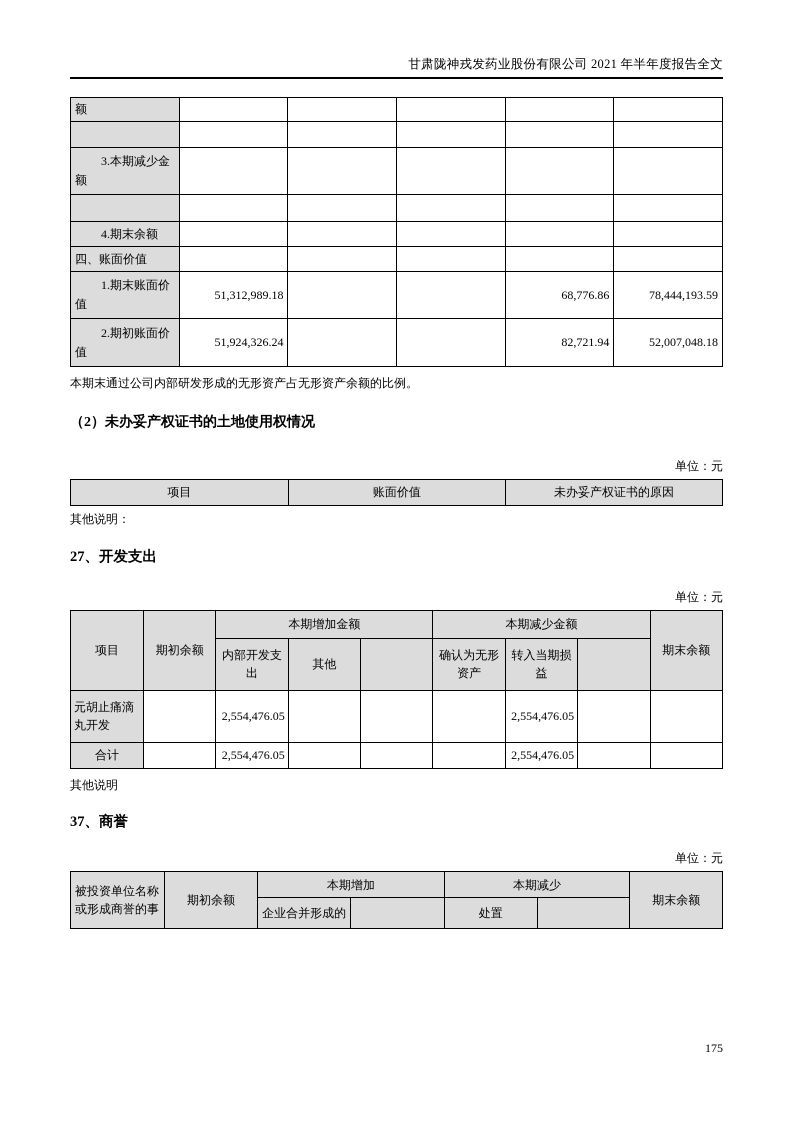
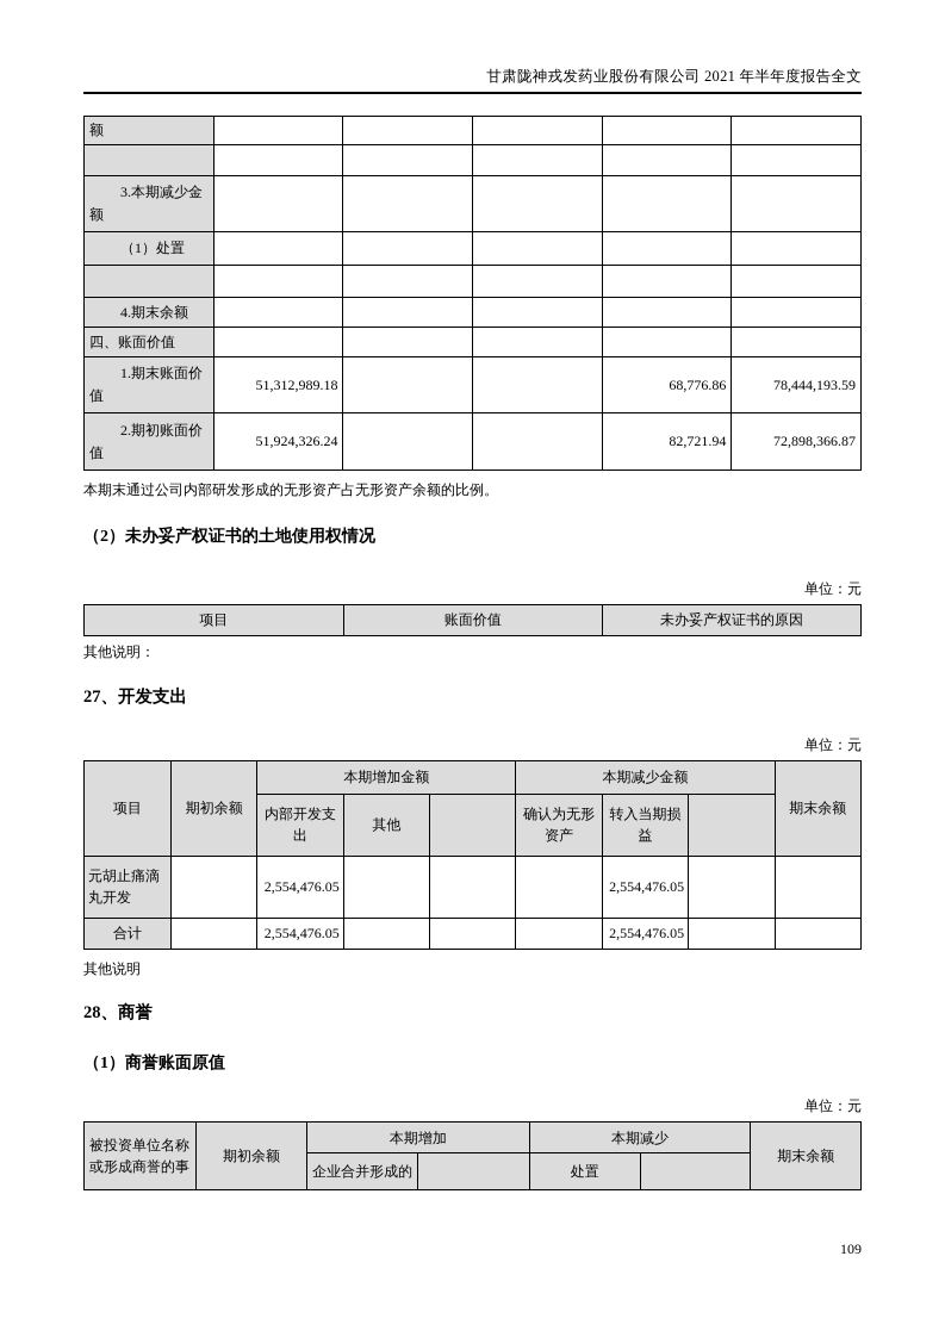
  甘肃陇神戎发药业股份有限公司 2021 年半年度报告全文
  额
  3.本期减少金额
+ （1）处置
  4.期末余额
  四、账面价值
  1.期末账面价值	51,312,989.18			68,776.86	78,444,193.59
- 2.期初账面价值	51,924,326.24			82,721.94	52,007,048.18
+ 2.期初账面价值	51,924,326.24			82,721.94	72,898,366.87
  本期末通过公司内部研发形成的无形资产占无形资产余额的比例。
  （2）未办妥产权证书的土地使用权情况
  单位：元
  项目	账面价值	未办妥产权证书的原因
  其他说明：
  27、开发支出
  单位：元
  项目	期初余额	本期增加金额	本期减少金额	期末余额
  内部开发支出	其他		确认为无形资产	转入当期损益
  元胡止痛滴丸开发		2,554,476.05				2,554,476.05
  合计		2,554,476.05				2,554,476.05
  其他说明
- 37、商誉
+ 28、商誉
+ （1）商誉账面原值
  单位：元
  被投资单位名称或形成商誉的事	期初余额	本期增加	本期减少	期末余额
  企业合并形成的		处置
- 175
+ 109
